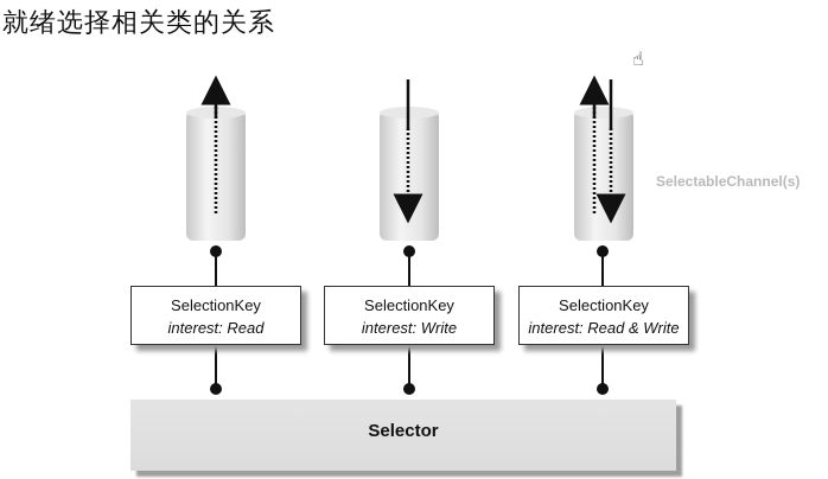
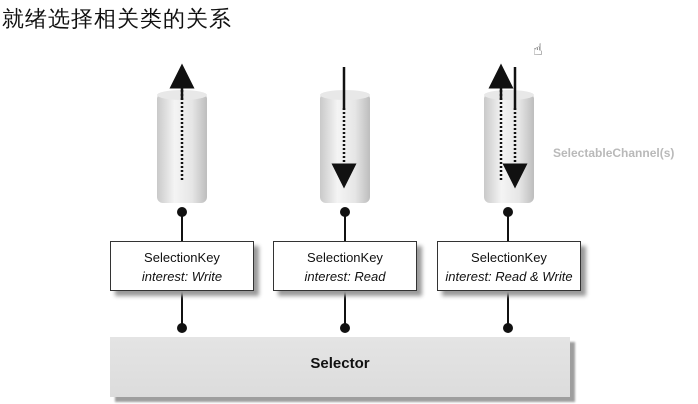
  就绪选择相关类的关系
  ☝
  SelectableChannel(s)
  SelectionKey
- interest: Read
+ interest: Write
  SelectionKey
- interest: Write
+ interest: Read
  SelectionKey
  interest: Read & Write
  Selector
